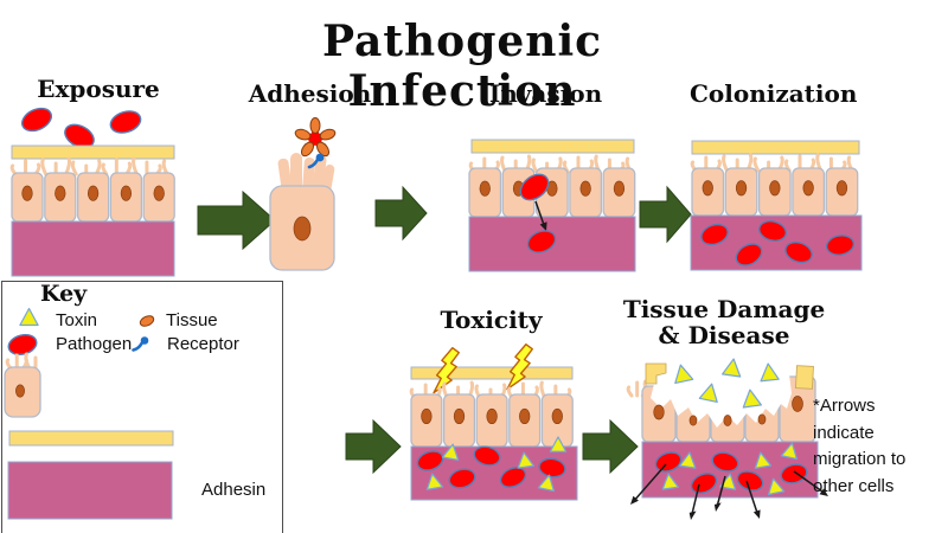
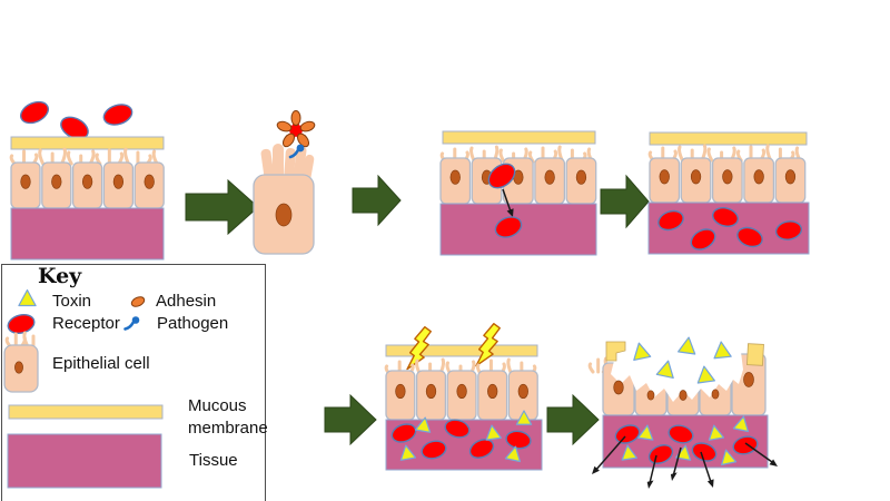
- Pathogenic Infection
- Exposure
- Adhesion
- Invasion
- Colonization
- Toxicity
- Tissue Damage & Disease
  Key
  Toxin
- Pathogen
+ Receptor
- Tissue
+ Adhesin
- Receptor
+ Pathogen
+ Epithelial cell
+ Mucous membrane
- Adhesin
+ Tissue
- *Arrows indicate migration to other cells
